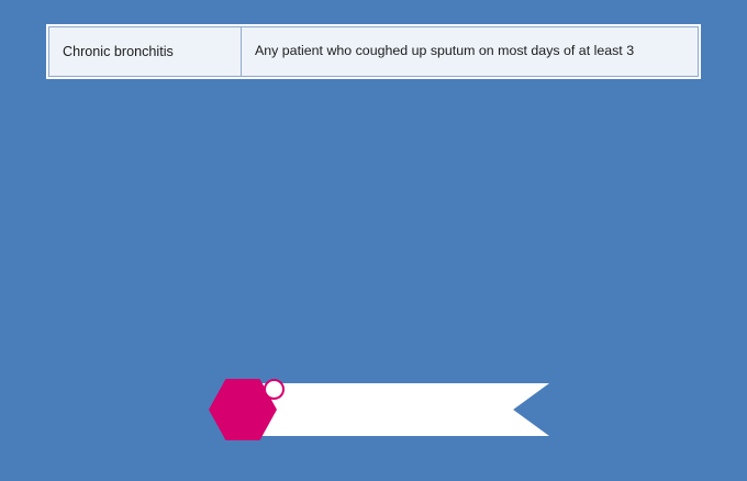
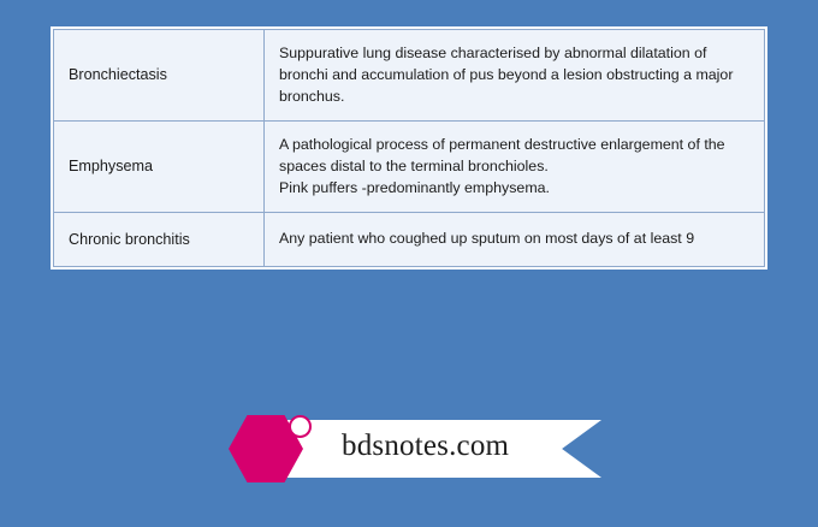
+ Bronchiectasis	Suppurative lung disease characterised by abnormal dilatation of bronchi and accumulation of pus beyond a lesion obstructing a major bronchus.
+ Emphysema	A pathological process of permanent destructive enlargement of the spaces distal to the terminal bronchioles. Pink puffers -predominantly emphysema.
- Chronic bronchitis	Any patient who coughed up sputum on most days of at least 3
+ Chronic bronchitis	Any patient who coughed up sputum on most days of at least 9
+ bdsnotes.com
